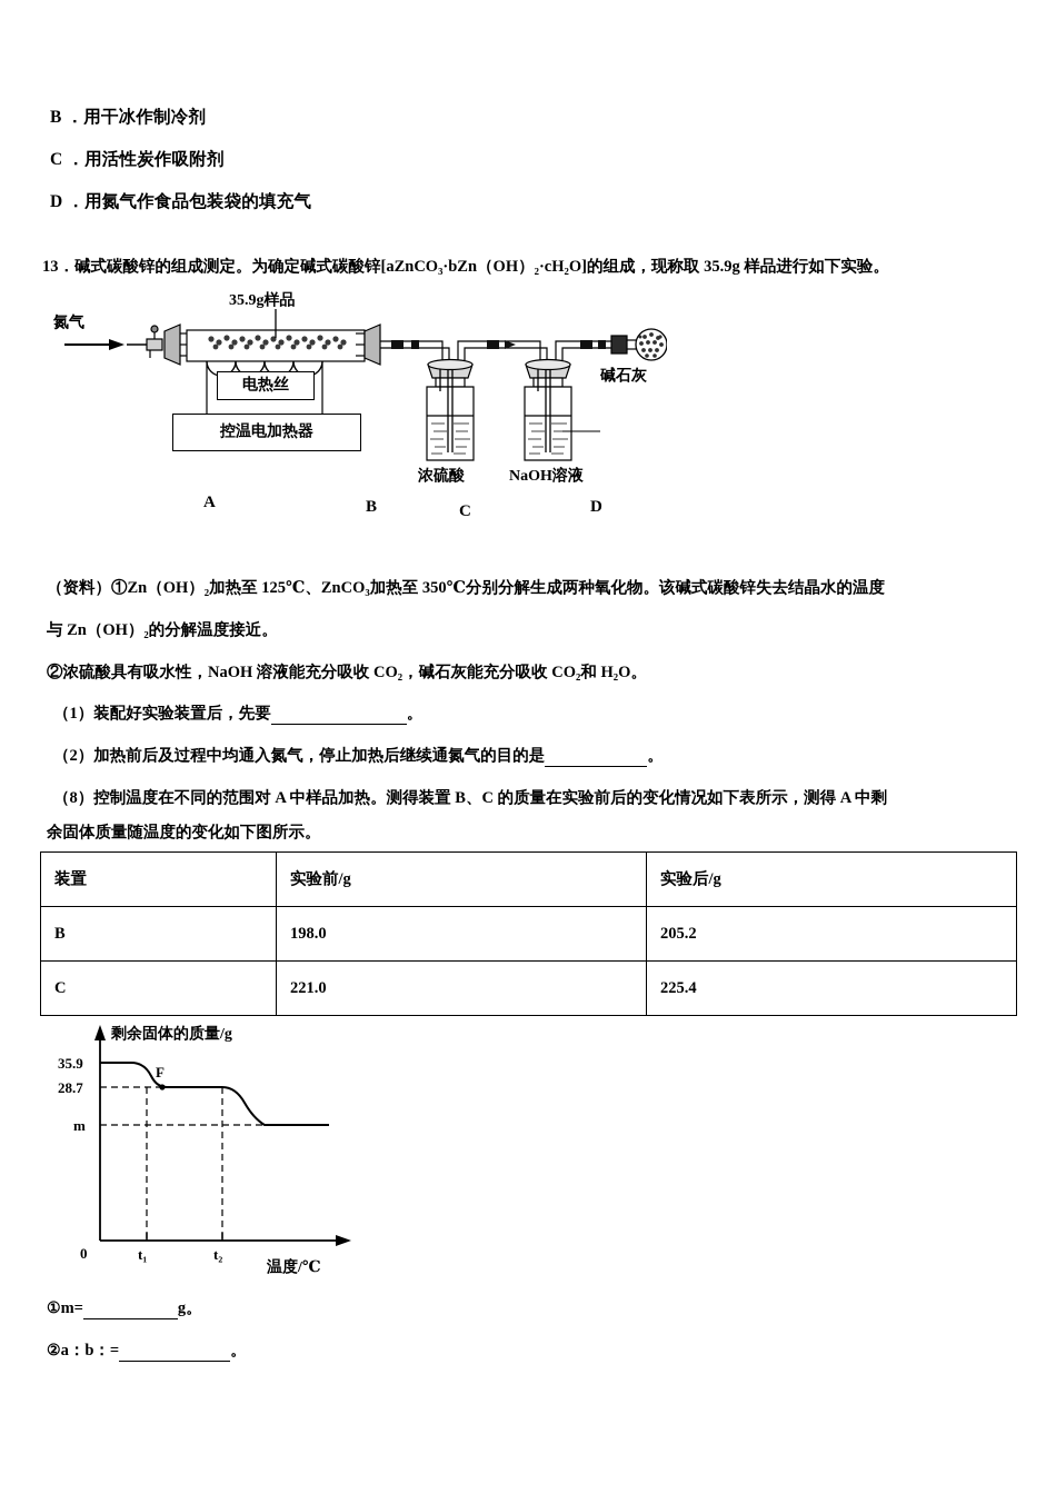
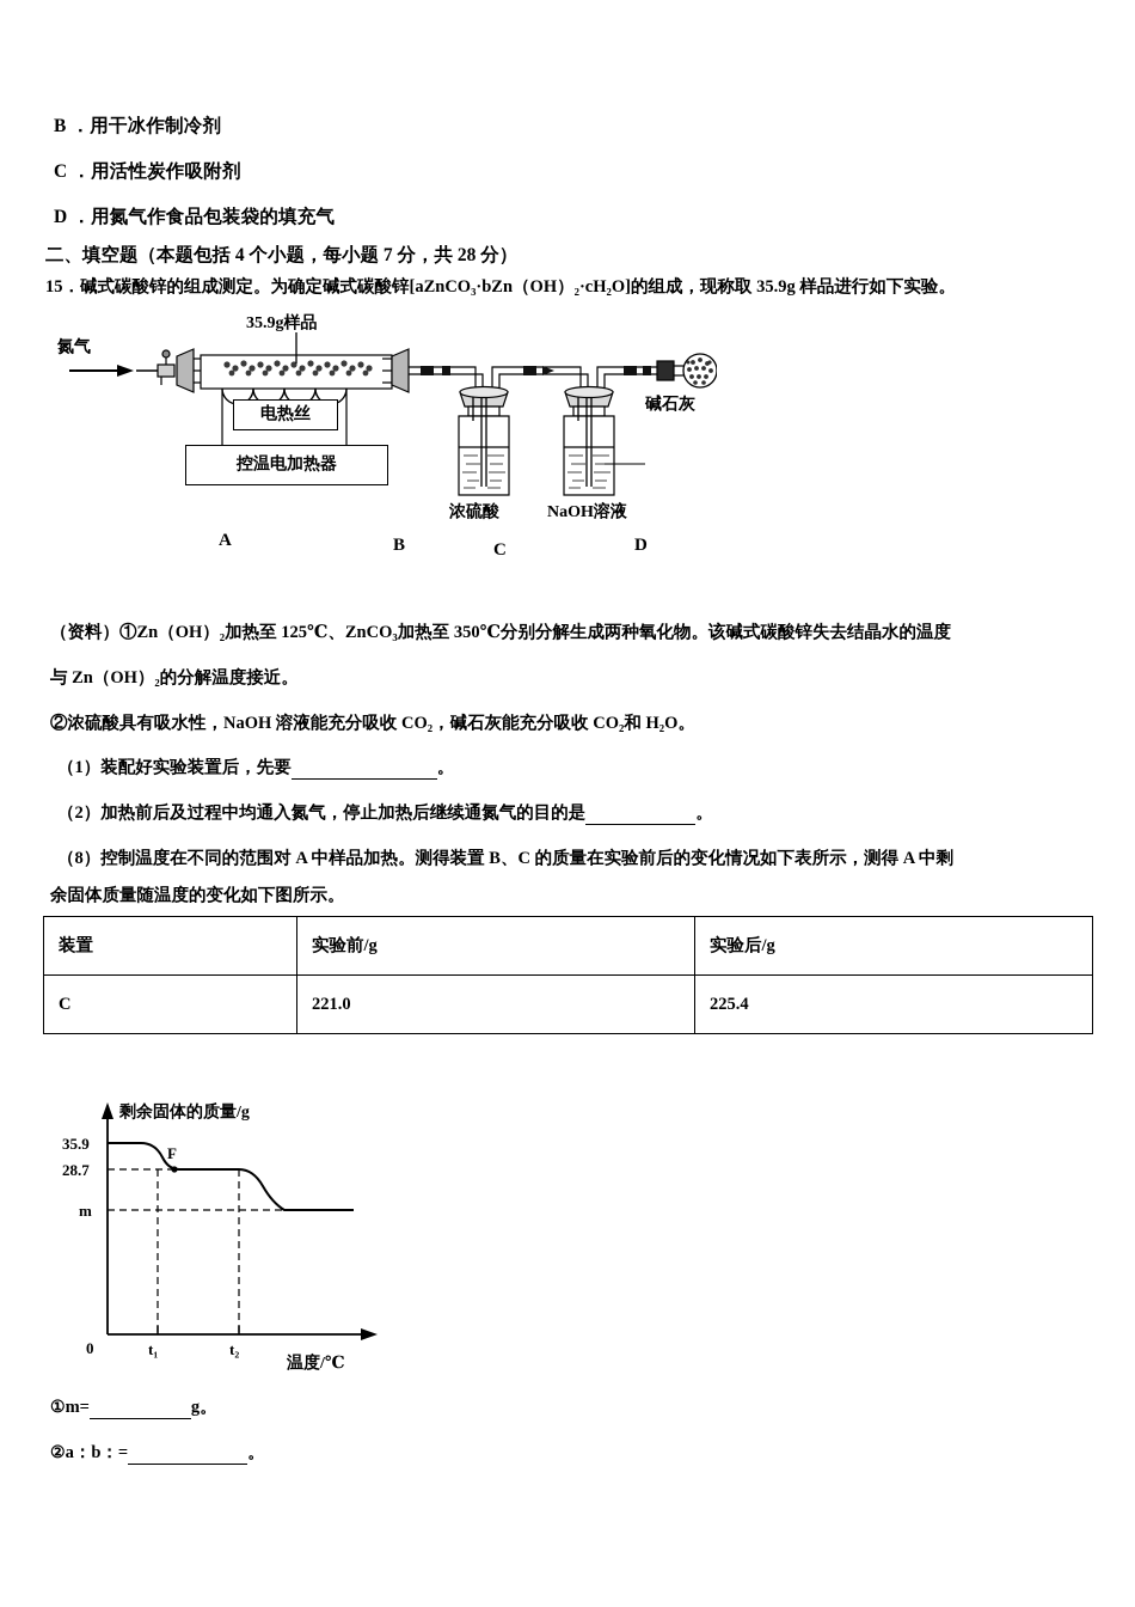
  B ．用干冰作制冷剂
  C ．用活性炭作吸附剂
  D ．用氮气作食品包装袋的填充气
+ 二、填空题（本题包括 4 个小题，每小题 7 分，共 28 分）
- 13．碱式碳酸锌的组成测定。为确定碱式碳酸锌[aZnCO₃·bZn（OH）₂·cH₂O]的组成，现称取 35.9g 样品进行如下实验。
+ 15．碱式碳酸锌的组成测定。为确定碱式碳酸锌[aZnCO₃·bZn（OH）₂·cH₂O]的组成，现称取 35.9g 样品进行如下实验。
  氮气
  35.9g样品
  电热丝
  控温电加热器
  浓硫酸
  NaOH溶液
  碱石灰
  A
  B
  C
  D
  （资料）①Zn（OH）₂加热至 125℃、ZnCO₃加热至 350℃分别分解生成两种氧化物。该碱式碳酸锌失去结晶水的温度
  与 Zn（OH）₂的分解温度接近。
  ②浓硫酸具有吸水性，NaOH 溶液能充分吸收 CO₂，碱石灰能充分吸收 CO₂和 H₂O。
  （1）装配好实验装置后，先要 。
  （2）加热前后及过程中均通入氮气，停止加热后继续通氮气的目的是 。
  （8）控制温度在不同的范围对 A 中样品加热。测得装置 B、C 的质量在实验前后的变化情况如下表所示，测得 A 中剩
  余固体质量随温度的变化如下图所示。
  装置	实验前/g	实验后/g
- B	198.0	205.2
  C	221.0	225.4
  35.9
  28.7
  m
  0
  t₁
  t₂
  F
  剩余固体的质量/g
  温度/℃
  ①m= g。
  ②a：b：= 。
